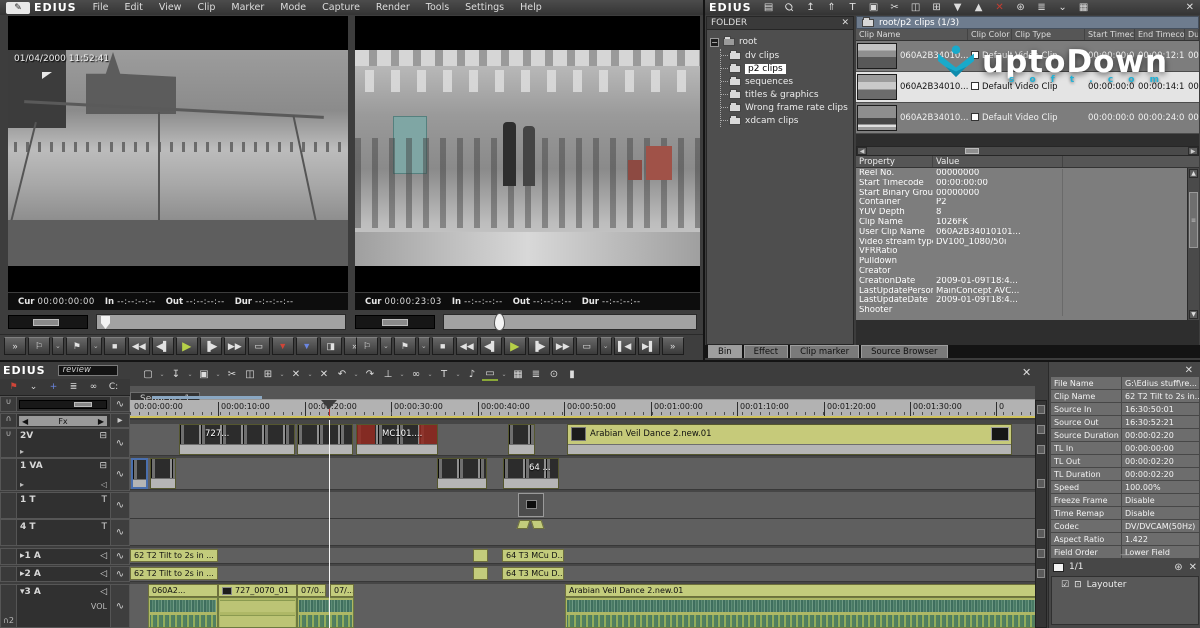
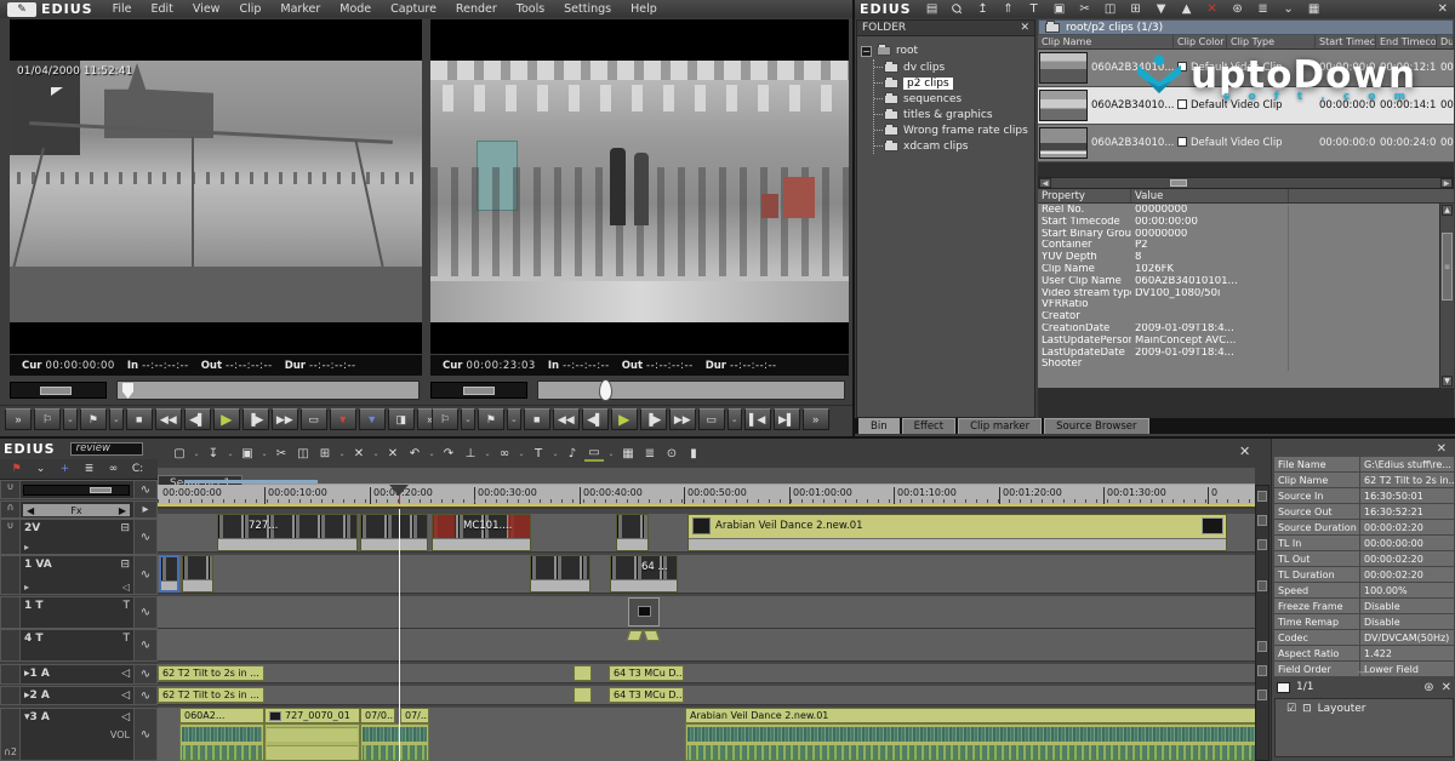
  ✎
  EDIUS
  File
  Edit
  View
  Clip
  Marker
  Mode
  Capture
  Render
  Tools
  Settings
  Help
  01/04/2000 11:52:41
  Cur
  00:00:00:00
  In
  --:--:--:--
  Out
  --:--:--:--
  Dur
  --:--:--:--
  Cur
  00:00:23:03
  In
  --:--:--:--
  Out
  --:--:--:--
  Dur
  --:--:--:--
  »
  ⚐
  ⚑
  ■
  ◀◀
  ◀▌
  ▶
  ▐▶
  ▶▶
  ▭
  ▼
  ▼
  ◨
  »
  ⚐
  ⚑
  ■
  ◀◀
  ◀▌
  ▶
  ▐▶
  ▶▶
  ▭
  ▌◀
  ▶▌
  »
  EDIUS
  ▤
  ↥
  ⇑
  T
  ▣
  ✂
  ◫
  ⊞
  ▼
  ▲
  ✕
  ⊛
  ≣
  ⌄
  ▦
  ✕
  FOLDER
  ✕
  −
  root
  dv clips
  p2 clips
  sequences
  titles & graphics
  Wrong frame rate clips
  xdcam clips
  root/p2 clips (1/3)
  Clip Name
  Clip Color
  Clip Type
  Start Timec
  End Timeco
  060A2B34010...
  Default
  Video Clip
  00:00:00:0
  00:00:12:1
  060A2B34010...
  Default
  Video Clip
  00:00:00:0
  00:00:14:1
  060A2B34010...
  Default
  Video Clip
  00:00:00:0
  00:00:24:0
  Property
  Value
  Reel No.
  00000000
  Start Timecode
  00:00:00:00
  Start Binary Grou
  00000000
  Container
  P2
  YUV Depth
  8
  Clip Name
  1026FK
  User Clip Name
  060A2B34010101...
  Video stream typ
  DV100_1080/50i
  VFRRatio
- Pulldown
  Creator
  CreationDate
  2009-01-09T18:4...
  LastUpdatePerso
  MainConcept AVC...
  LastUpdateDate
  2009-01-09T18:4...
  Shooter
  Bin
  Effect
  Clip marker
  Source Browser
  uptoDown
  s o f t . c o m
  EDIUS
  review
  ⚑
  ⌄
  +
  ≣
  ∞
  C:
  ▢
  ↧
  ▣
  ✂
  ◫
  ⊞
  ✕
  ✕
  ↶
  ↷
  ⊥
  ∞
  T
  ♪
  ▭
  ▦
  ≣
  ⊙
  ▮
  ✕
  Sequence1
  00:00:00:00
  00:00:10:00
  00:00:20:00
  00:00:30:00
  00:00:40:00
  00:00:50:00
  00:01:00:00
  00:01:10:00
  00:01:20:00
  00:01:30:00
  0
  727...
  MC101....
  Arabian Veil Dance 2.new.01
  64 ...
  62 T2 Tilt to 2s in ...
  64 T3 MCu D..
  62 T2 Tilt to 2s in ...
  64 T3 MCu D..
  060A2...
  727_0070_01
  07/0..
  07/..
  Arabian Veil Dance 2.new.01
  ∪
  ∿
  ∩
  ◀
  Fx
  ▶
  ▸
  ∪
  2V
  ⊟
  ▸
  ∿
  1 VA
  ⊟
  ▸
  ◁
  ∿
  1 T
  T
  ∿
  4 T
  T
  ∿
  ▸1 A
  ◁
  ∿
  ▸2 A
  ◁
  ∿
  ∩2
  ▾3 A
  ◁
  VOL
  ∿
  ✕
  File Name
  G:\Edius stuff\re...
  Clip Name
  62 T2 Tilt to 2s in..
  Source In
  16:30:50:01
  Source Out
  16:30:52:21
  Source Duration
  00:00:02:20
  TL In
  00:00:00:00
  TL Out
  00:00:02:20
  TL Duration
  00:00:02:20
  Speed
  100.00%
  Freeze Frame
  Disable
  Time Remap
  Disable
  Codec
  DV/DVCAM(50Hz)
  Aspect Ratio
  1.422
  Field Order
  Lower Field
  —
  1/1
  ⊛
  ✕
  ☑
  ⊡
  Layouter
